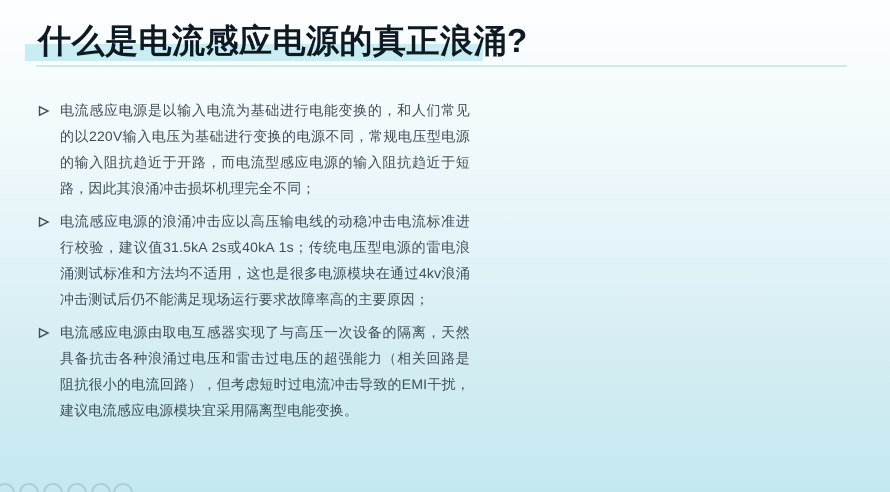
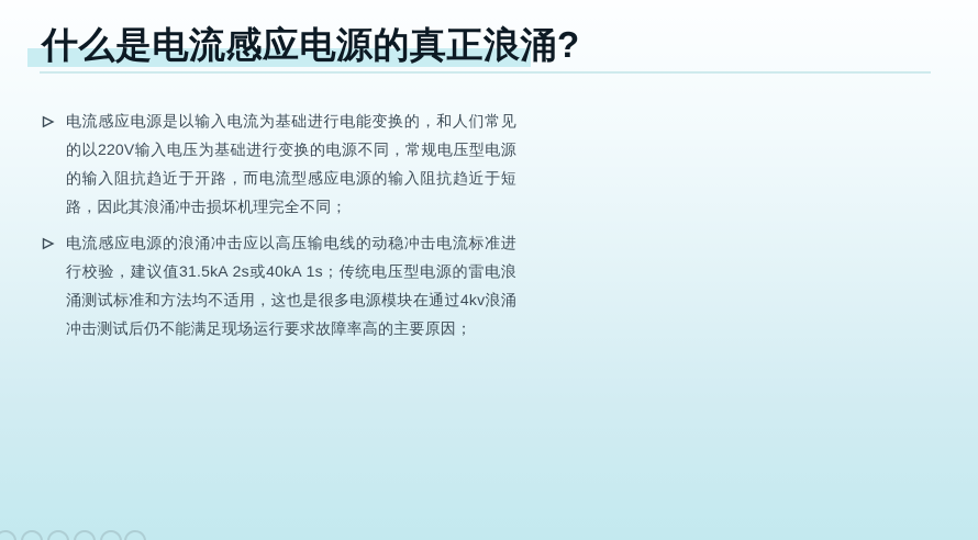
  什么是电流感应电源的真正浪涌?
  电流感应电源是以输入电流为基础进行电能变换的，和人们常见的以220V输入电压为基础进行变换的电源不同，常规电压型电源的输入阻抗趋近于开路，而电流型感应电源的输入阻抗趋近于短路，因此其浪涌冲击损坏机理完全不同；
  电流感应电源的浪涌冲击应以高压输电线的动稳冲击电流标准进行校验，建议值31.5kA 2s或40kA 1s；传统电压型电源的雷电浪涌测试标准和方法均不适用，这也是很多电源模块在通过4kv浪涌冲击测试后仍不能满足现场运行要求故障率高的主要原因；
- 电流感应电源由取电互感器实现了与高压一次设备的隔离，天然具备抗击各种浪涌过电压和雷击过电压的超强能力（相关回路是阻抗很小的电流回路），但考虑短时过电流冲击导致的EMI干扰，建议电流感应电源模块宜采用隔离型电能变换。
